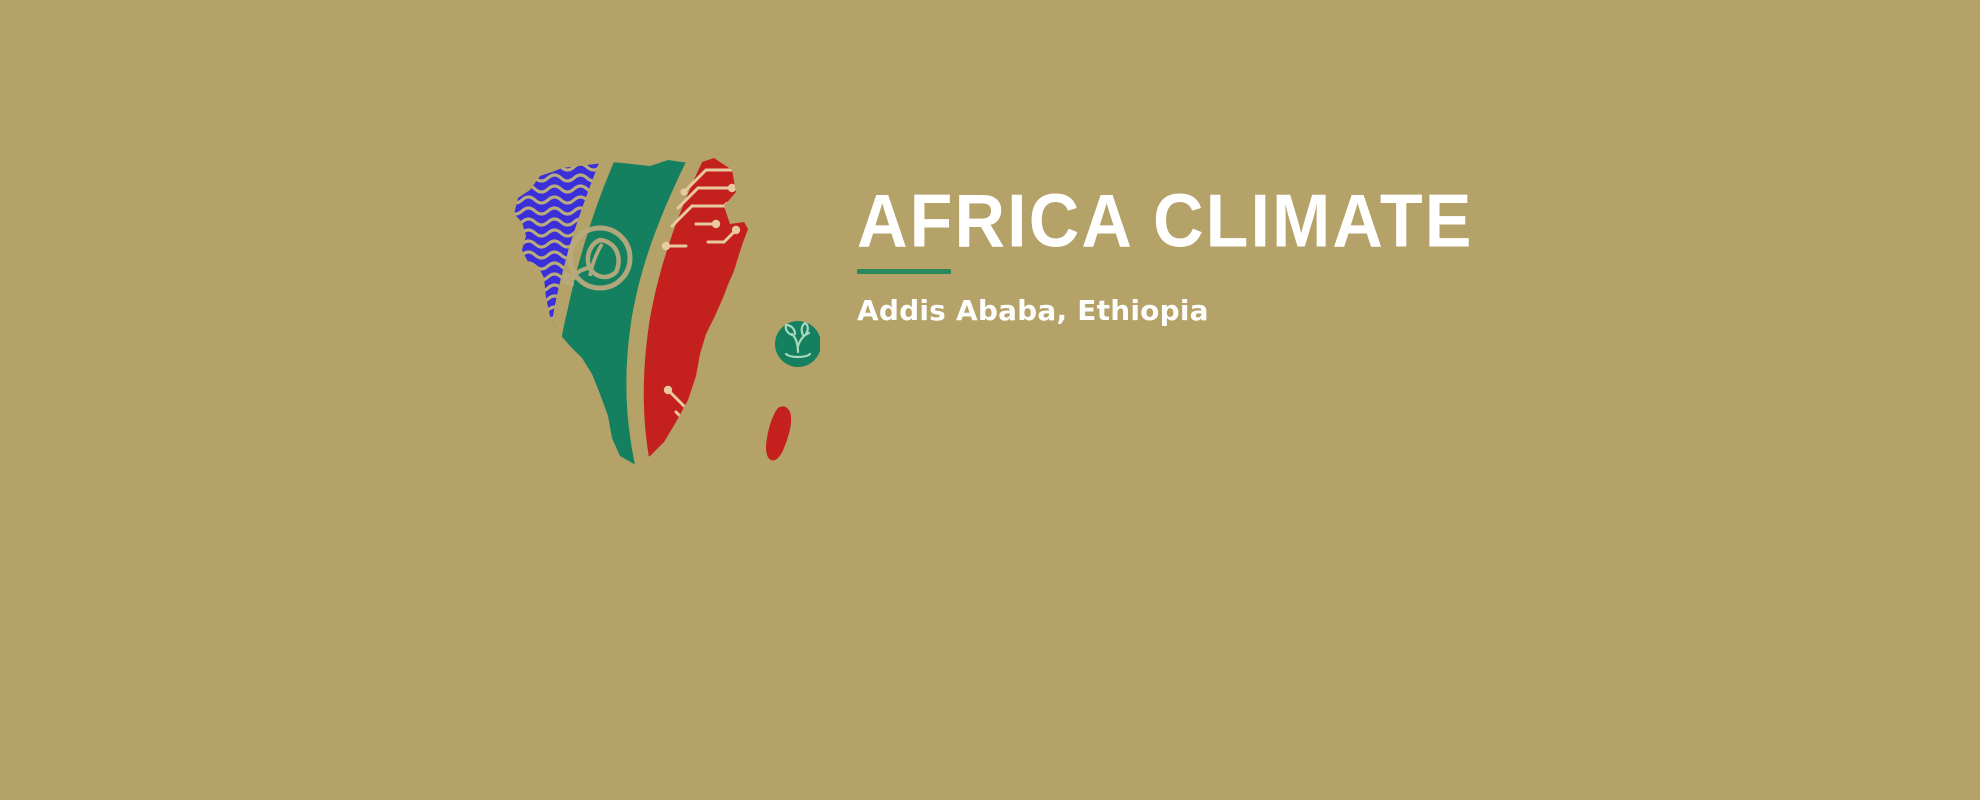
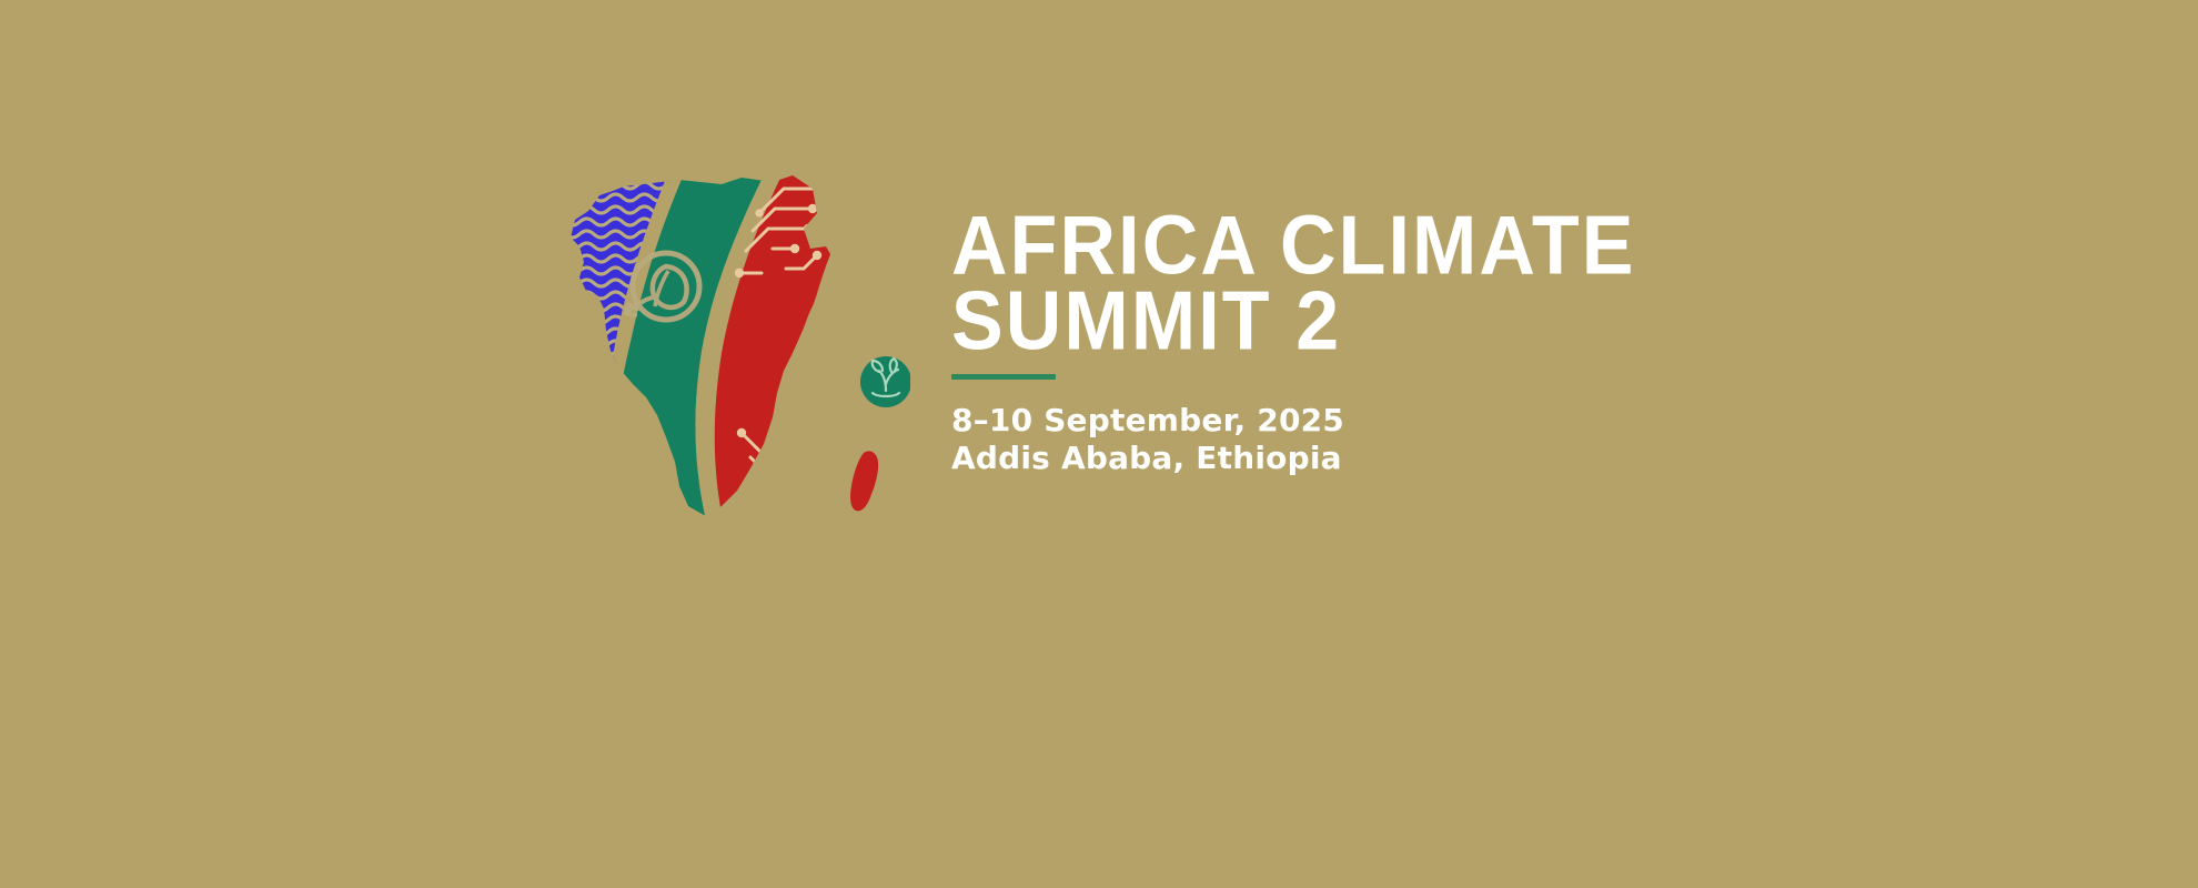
  AFRICA CLIMATE
+ SUMMIT 2
+ 8–10 September, 2025
  Addis Ababa, Ethiopia
